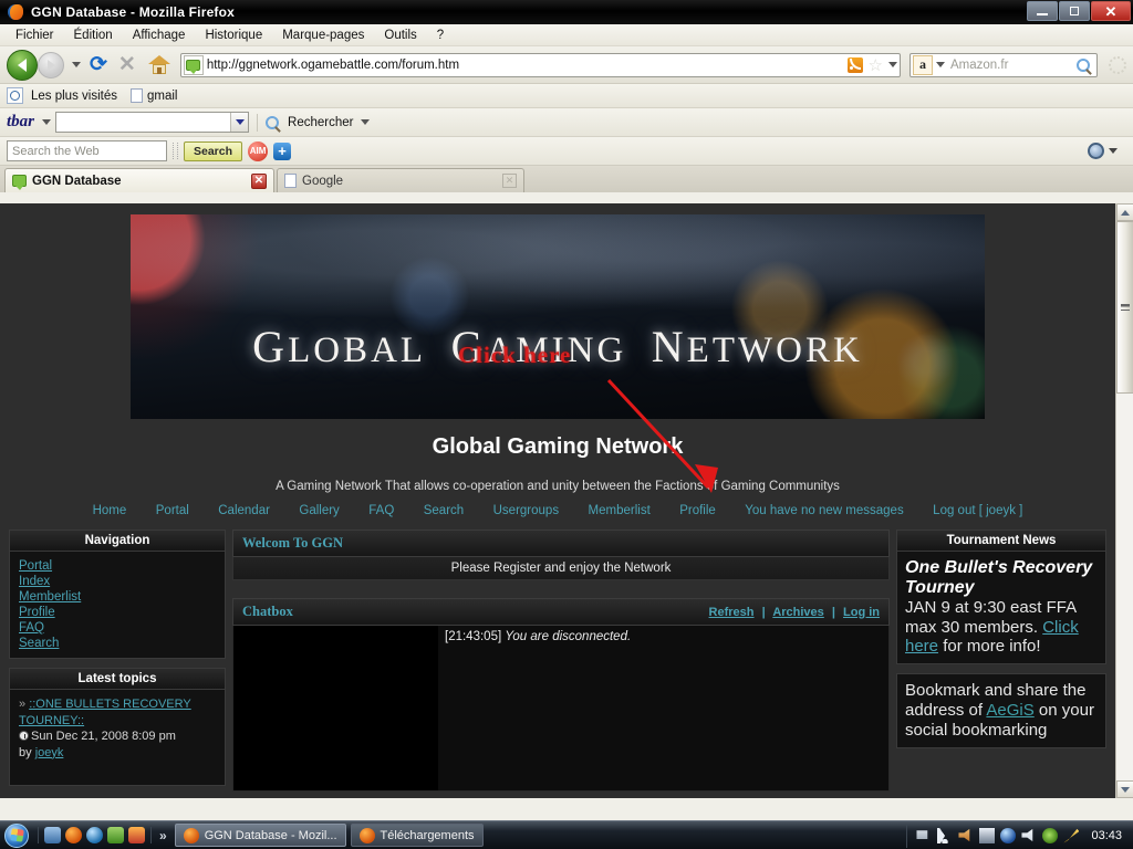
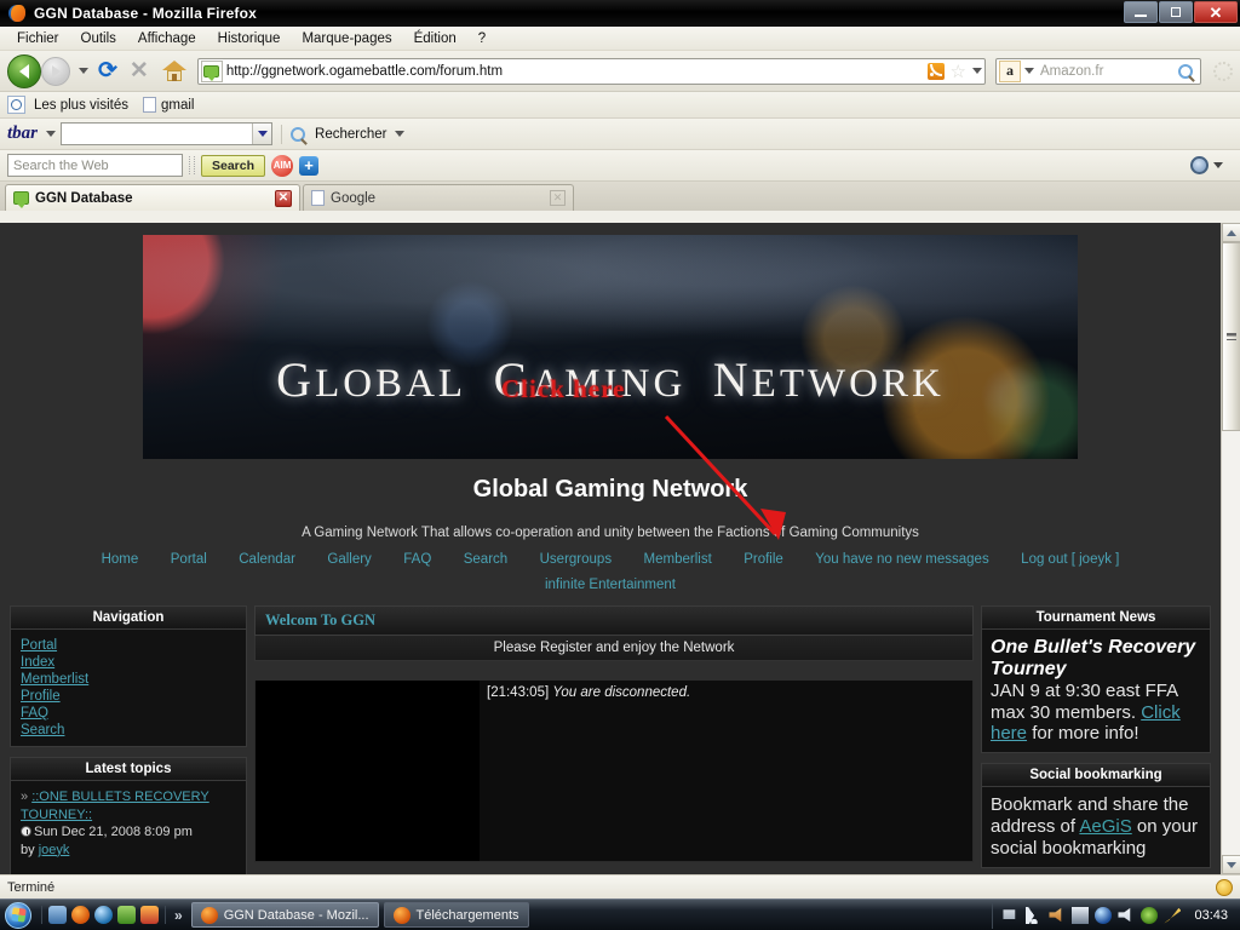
  GGN Database - Mozilla Firefox
  ✕
  Fichier
- Édition
+ Outils
  Affichage
  Historique
  Marque-pages
- Outils
+ Édition
  ?
  ⟳
  ✕
  http://ggnetwork.ogamebattle.com/forum.htm
  ☆
  a
  Amazon.fr
  Les plus visités
  gmail
  tbar
  Rechercher
  Search the Web
  Search
  AIM
  +
  GGN Database
  ✕
  Google
  ✕
  GLOBAL GAMING NETWORK
  Click here
  Global Gaming Network
  A Gaming Network That allows co-operation and unity between the Factionsf Gaming Communitys
  Home Portal Calendar Gallery FAQ Search Usergroups Memberlist Profile You have no new messages Log out [ joeyk ]
+ infinite Entertainment
  Navigation
  Portal
  Index
  Memberlist
  Profile
  FAQ
  Search
  Latest topics
  » ::ONE BULLETS RECOVERY TOURNEY::
  Sun Dec 21, 2008 8:09 pm
  by joeyk
  Welcom To GGN
  Please Register and enjoy the Network
- Chatbox
- Refresh | Archives | Log in
  [21:43:05] You are disconnected.
  Tournament News
  One Bullet's Recovery Tourney
  JAN 9 at 9:30 east FFA max 30 members. Click here for more info!
+ Social bookmarking
  Bookmark and share the address of AeGiS on your social bookmarking
+ Terminé
  »
  GGN Database - Mozil...
  Téléchargements
  03:43
